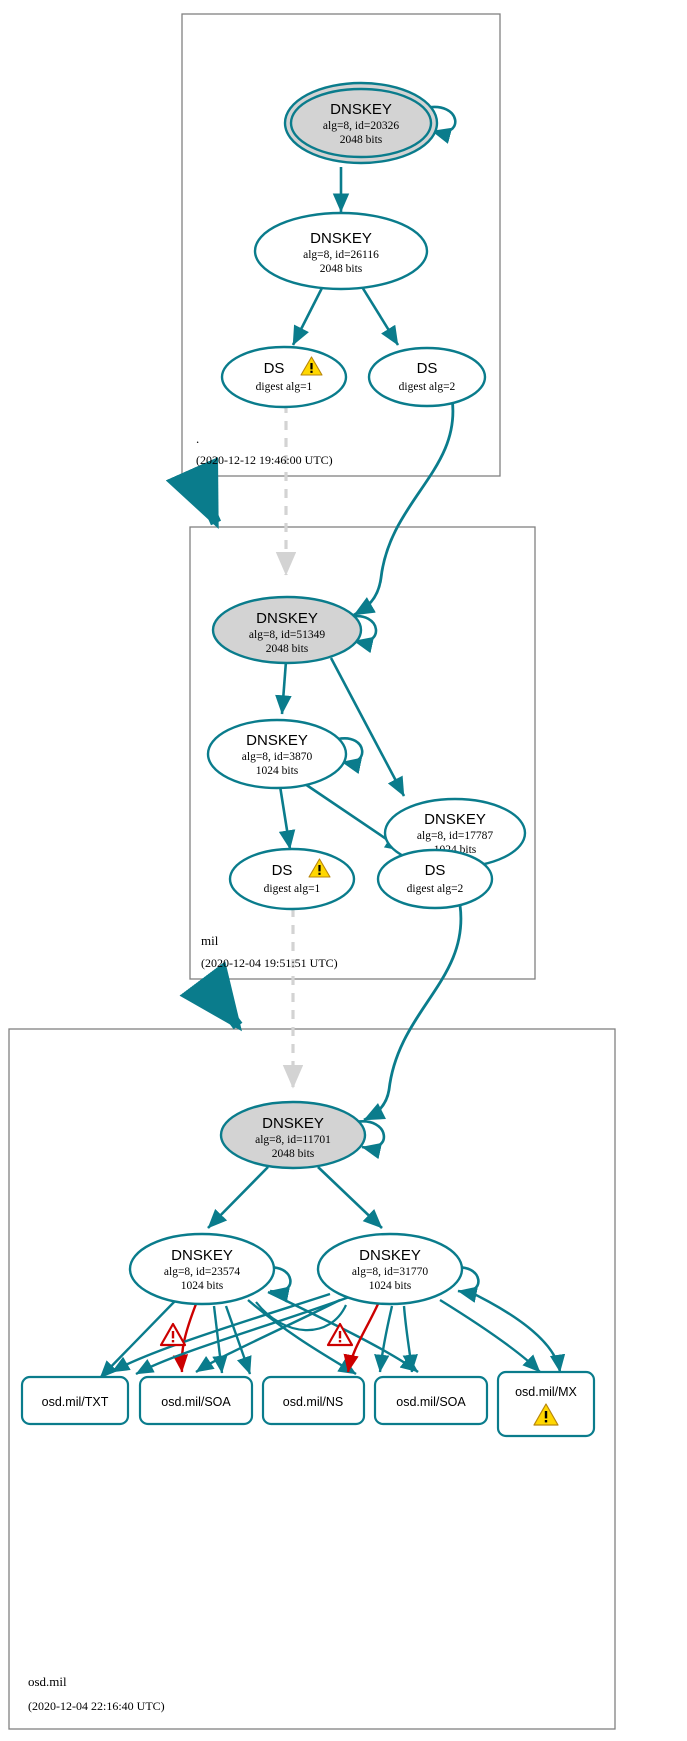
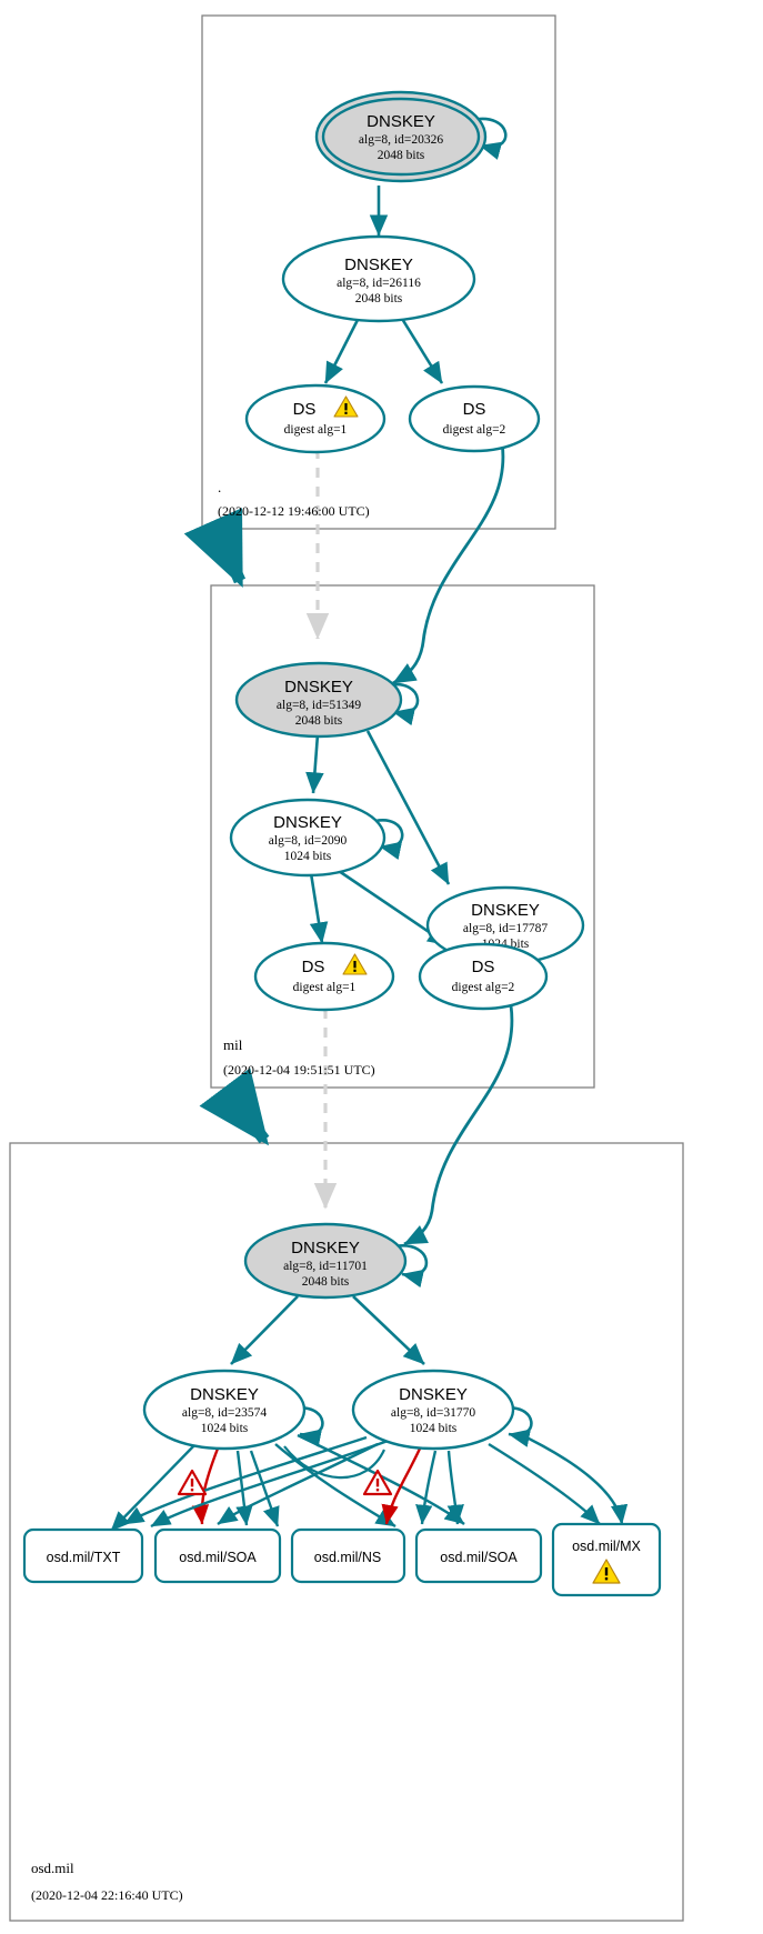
  DNSKEY
  alg=8, id=20326
  2048 bits
  DNSKEY
  alg=8, id=26116
  2048 bits
  DS
  digest alg=1
  DS
  digest alg=2
  .
  (2020-12-12 19:46:00 UTC)
  DNSKEY
  alg=8, id=51349
  2048 bits
  DNSKEY
- alg=8, id=3870
+ alg=8, id=2090
  1024 bits
  DNSKEY
  alg=8, id=17787
  DS
  digest alg=1
  DS
  digest alg=2
  mil
  (2020-12-04 19:51:51 UTC)
  DNSKEY
  alg=8, id=11701
  2048 bits
  DNSKEY
  alg=8, id=23574
  1024 bits
  DNSKEY
  alg=8, id=31770
  1024 bits
  osd.mil/TXT
  osd.mil/SOA
  osd.mil/NS
  osd.mil/SOA
  osd.mil/MX
  osd.mil
  (2020-12-04 22:16:40 UTC)
